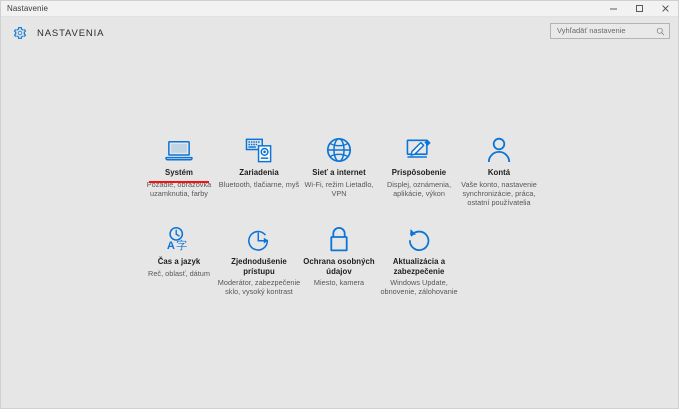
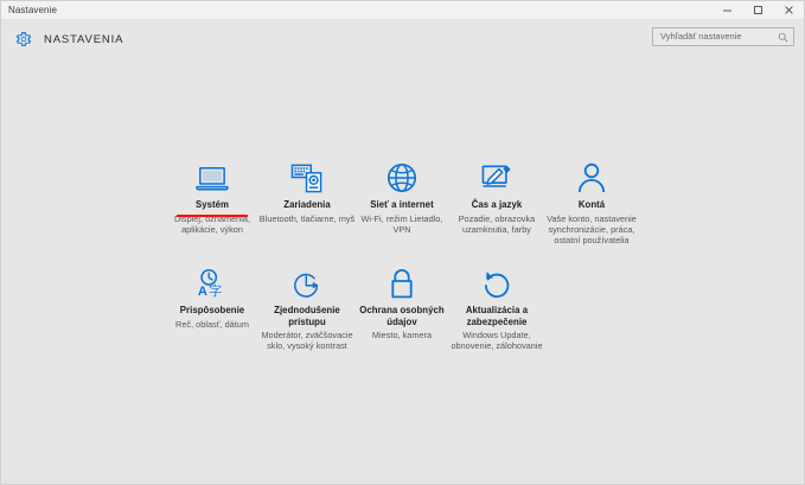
  Nastavenie
  NASTAVENIA
  Vyhľadāť nastavenie
  Systém
- Pozadie, obrazovka uzamknutia, farby
+ Displej, oznámenia, aplikácie, výkon
  Zariadenia
  Bluetooth, tlačiarne, myš
  Sieť a internet
  Wi-Fi, režim Lietadlo, VPN
- Prispôsobenie
+ Čas a jazyk
- Displej, oznámenia, aplikácie, výkon
+ Pozadie, obrazovka uzamknutia, farby
  Kontá
  Vaše konto, nastavenie synchronizácie, práca, ostatní používatelia
  A
  字
- Čas a jazyk
+ Prispôsobenie
  Reč, oblasť, dátum
  Zjednodušenie prístupu
- Moderátor, zabezpečenie sklo, vysoký kontrast
+ Moderátor, zväčšovacie sklo, vysoký kontrast
  Ochrana osobných údajov
  Miesto, kamera
  Aktualizácia a zabezpečenie
  Windows Update, obnovenie, zálohovanie
